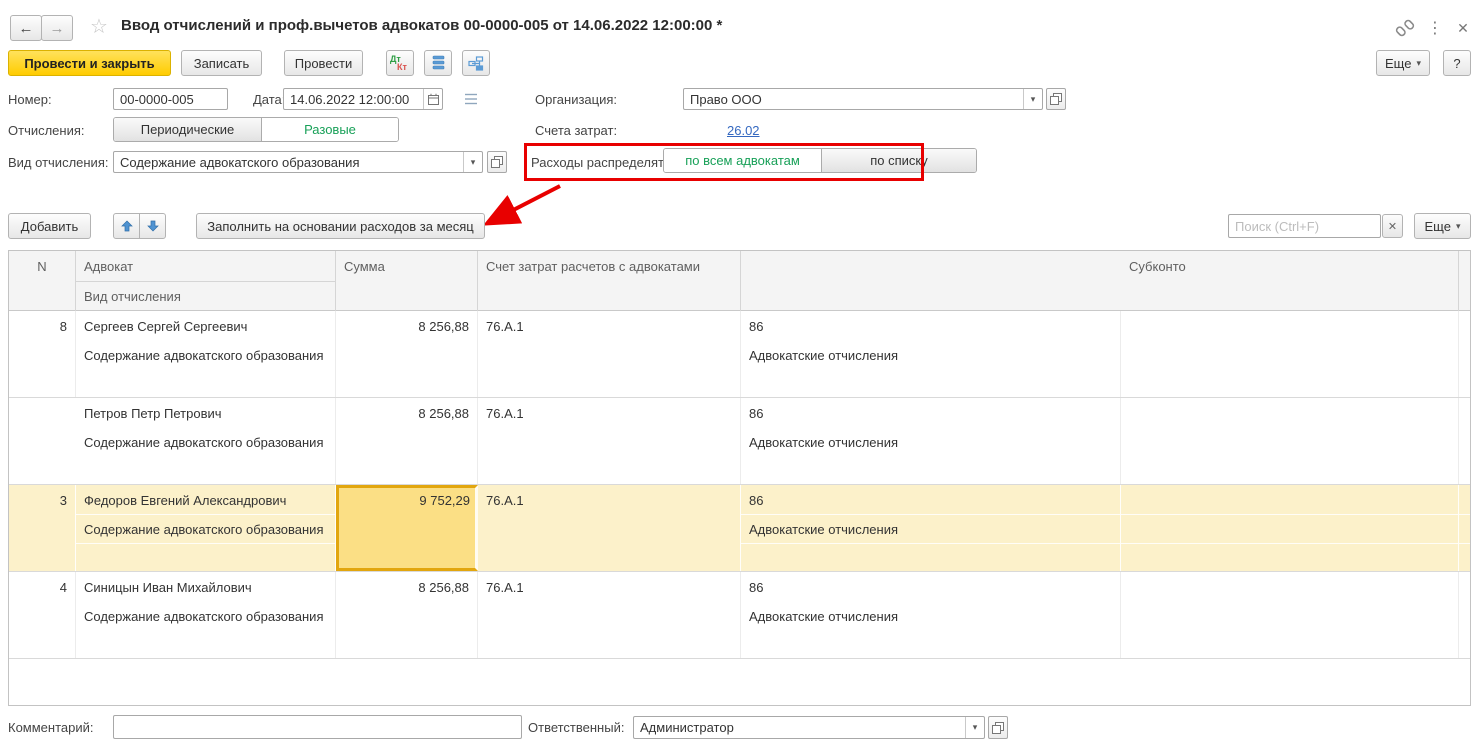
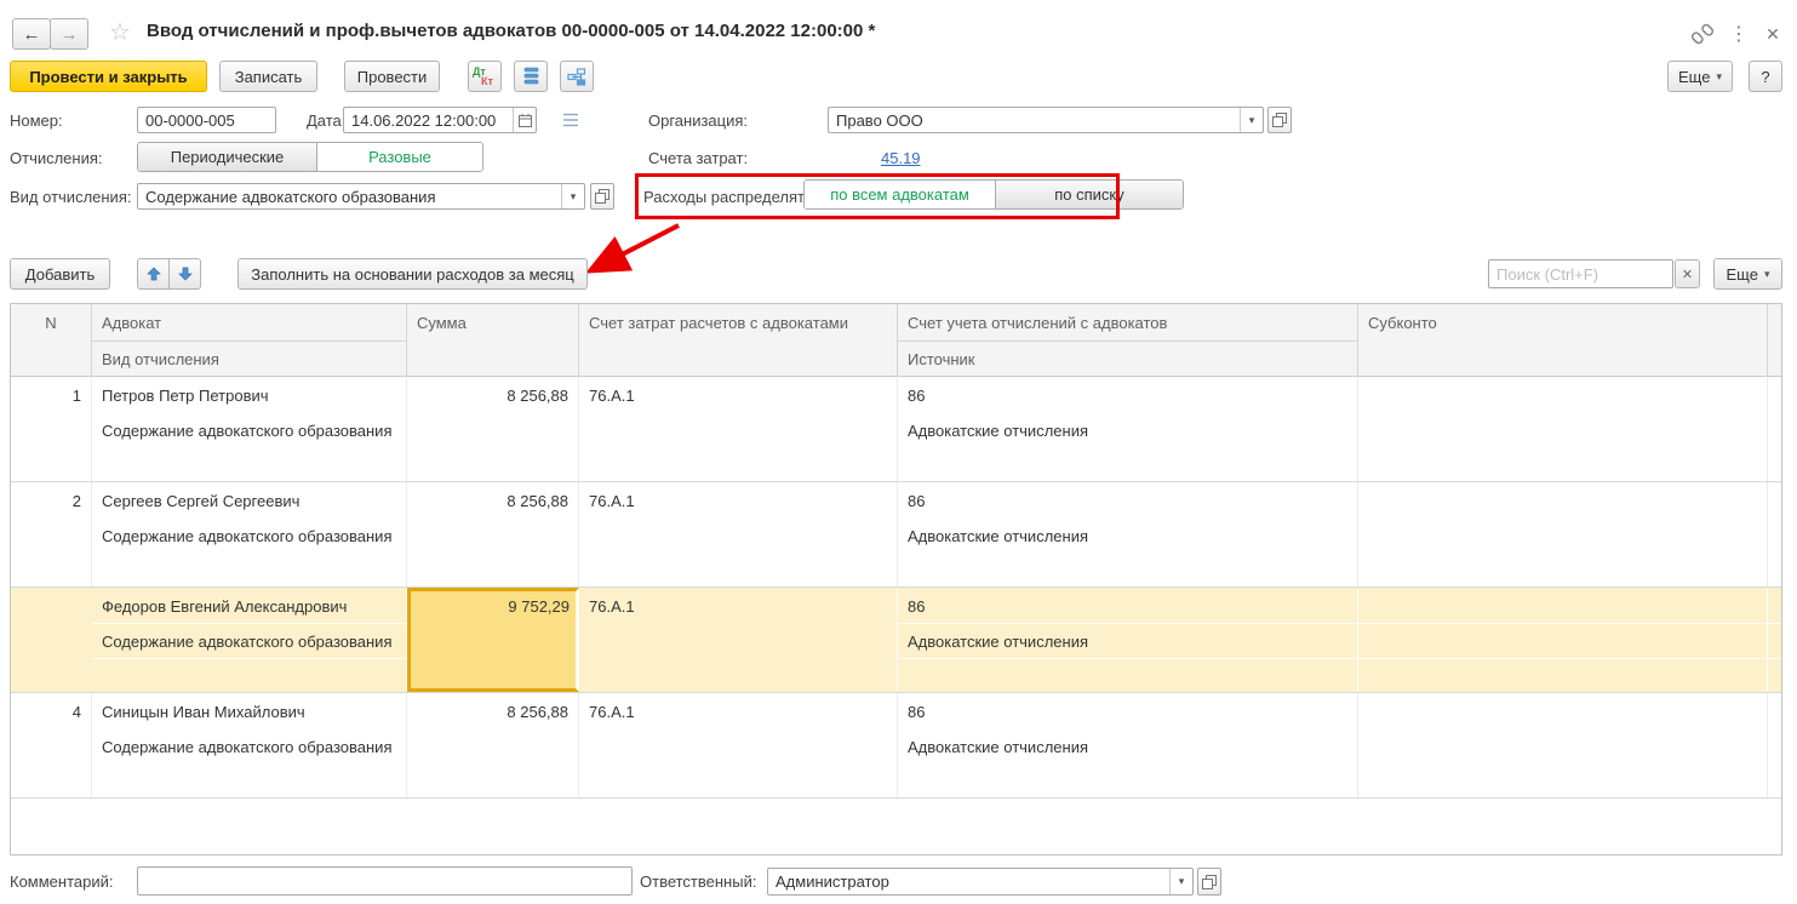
  ←
  →
  ☆
- Ввод отчислений и проф.вычетов адвокатов 00-0000-005 от 14.06.2022 12:00:00 *
+ Ввод отчислений и проф.вычетов адвокатов 00-0000-005 от 14.04.2022 12:00:00 *
  ⋮
  ✕
  Провести и закрыть
  Записать
  Провести
  Дт
  Кт
  Еще
  ▾
  ?
  Номер:
  00-0000-005
  Дата
  14.06.2022 12:00:00
  Организация:
  Право ООО
  ▾
  Отчисления:
  Периодические
  Разовые
  Счета затрат:
- 26.02
+ 45.19
  Вид отчисления:
  Содержание адвокатского образования
  ▾
  Расходы распределят
  по всем адвокатам
  по списку
  Добавить
  Заполнить на основании расходов за месяц
  Поиск (Ctrl+F)
  ✕
  Еще
  ▾
  N
  Адвокат
  Вид отчисления
  Сумма
  Счет затрат расчетов с адвокатами
+ Счет учета отчислений с адвокатов
+ Источник
  Субконто
- 8
+ 1
- Сергеев Сергей Сергеевич
+ Петров Петр Петрович
  Содержание адвокатского образования
  8 256,88
  76.А.1
  86
  Адвокатские отчисления
+ 2
- Петров Петр Петрович
+ Сергеев Сергей Сергеевич
  Содержание адвокатского образования
  8 256,88
  76.А.1
  86
  Адвокатские отчисления
- 3
  Федоров Евгений Александрович
  Содержание адвокатского образования
  9 752,29
  76.А.1
  86
  Адвокатские отчисления
  4
  Синицын Иван Михайлович
  Содержание адвокатского образования
  8 256,88
  76.А.1
  86
  Адвокатские отчисления
  Комментарий:
  Ответственный:
  Администратор
  ▾
